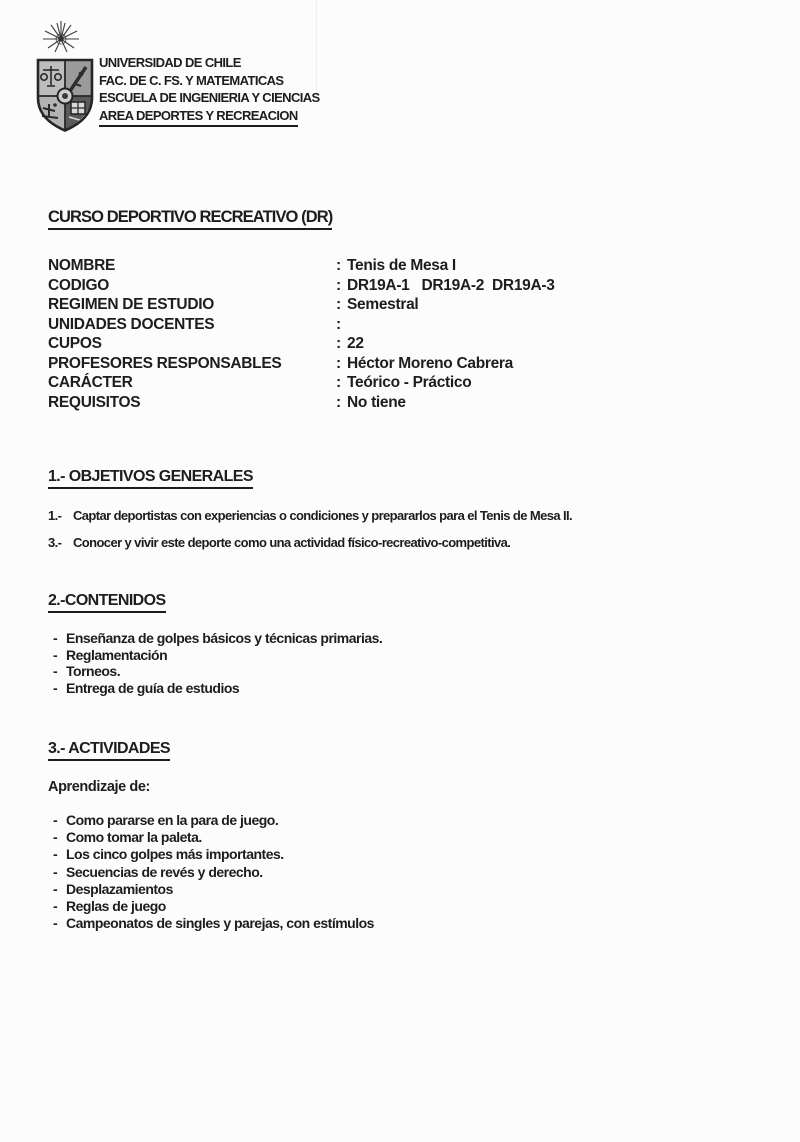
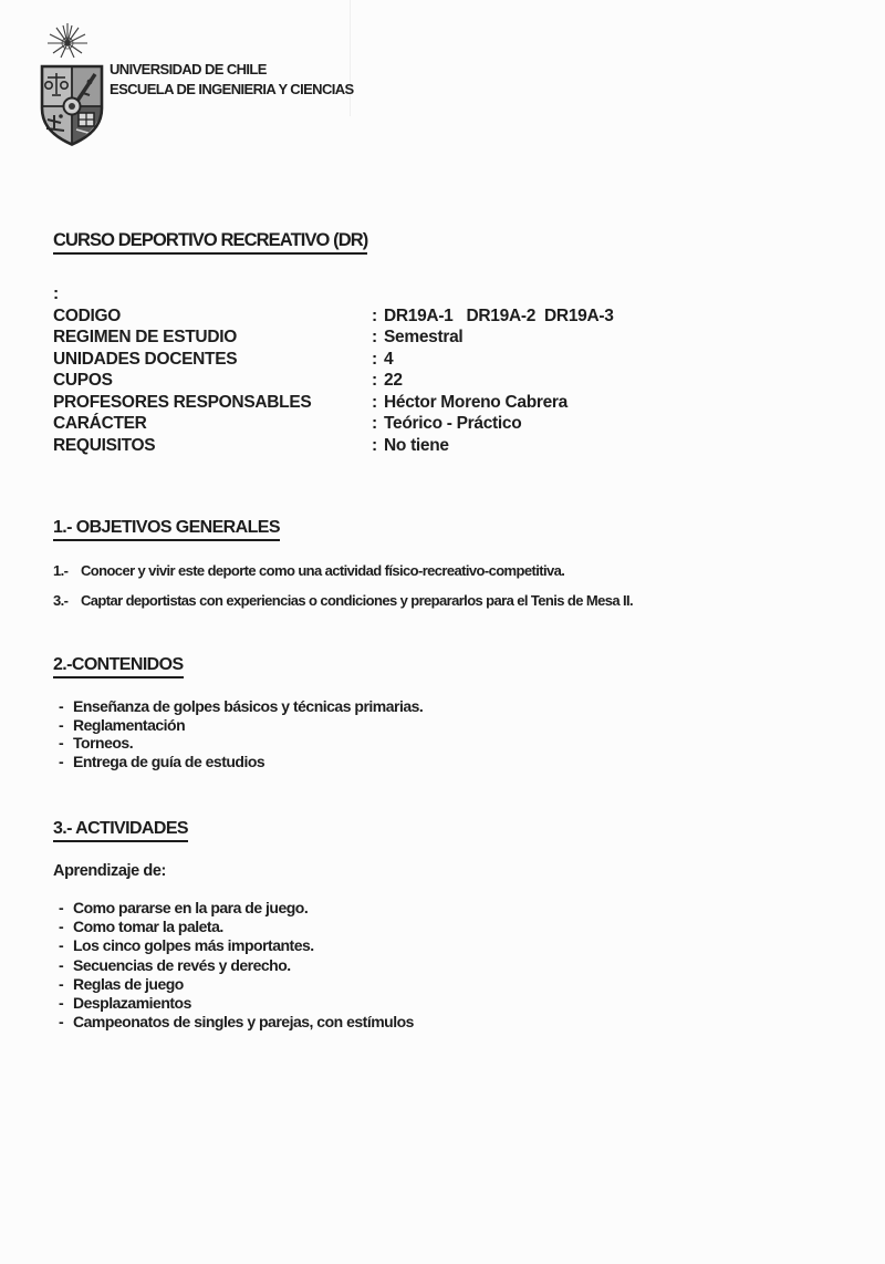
  UNIVERSIDAD DE CHILE
- FAC. DE C. FS. Y MATEMATICAS
  ESCUELA DE INGENIERIA Y CIENCIAS
- AREA DEPORTES Y RECREACION
  CURSO DEPORTIVO RECREATIVO (DR)
- NOMBRE
  :
- Tenis de Mesa I
  CODIGO
  :
  DR19A-1 DR19A-2 DR19A-3
  REGIMEN DE ESTUDIO
  :
  Semestral
  UNIDADES DOCENTES
  :
+ 4
  CUPOS
  :
  22
  PROFESORES RESPONSABLES
  :
  Héctor Moreno Cabrera
  CARÁCTER
  :
  Teórico - Práctico
  REQUISITOS
  :
  No tiene
  1.- OBJETIVOS GENERALES
  1.-
- Captar deportistas con experiencias o condiciones y prepararlos para el Tenis de Mesa II.
+ Conocer y vivir este deporte como una actividad físico-recreativo-competitiva.
  3.-
- Conocer y vivir este deporte como una actividad físico-recreativo-competitiva.
+ Captar deportistas con experiencias o condiciones y prepararlos para el Tenis de Mesa II.
  2.-CONTENIDOS
  -
  Enseñanza de golpes básicos y técnicas primarias.
  -
  Reglamentación
  -
  Torneos.
  -
  Entrega de guía de estudios
  3.- ACTIVIDADES
  Aprendizaje de:
  -
  Como pararse en la para de juego.
  -
  Como tomar la paleta.
  -
  Los cinco golpes más importantes.
  -
  Secuencias de revés y derecho.
  -
- Desplazamientos
+ Reglas de juego
  -
- Reglas de juego
+ Desplazamientos
  -
  Campeonatos de singles y parejas, con estímulos
